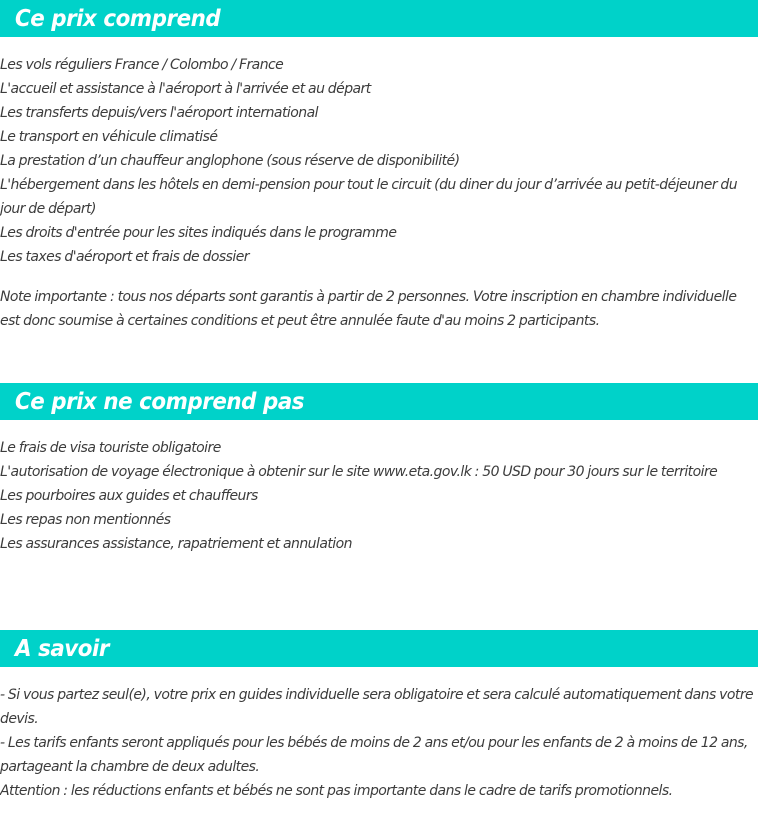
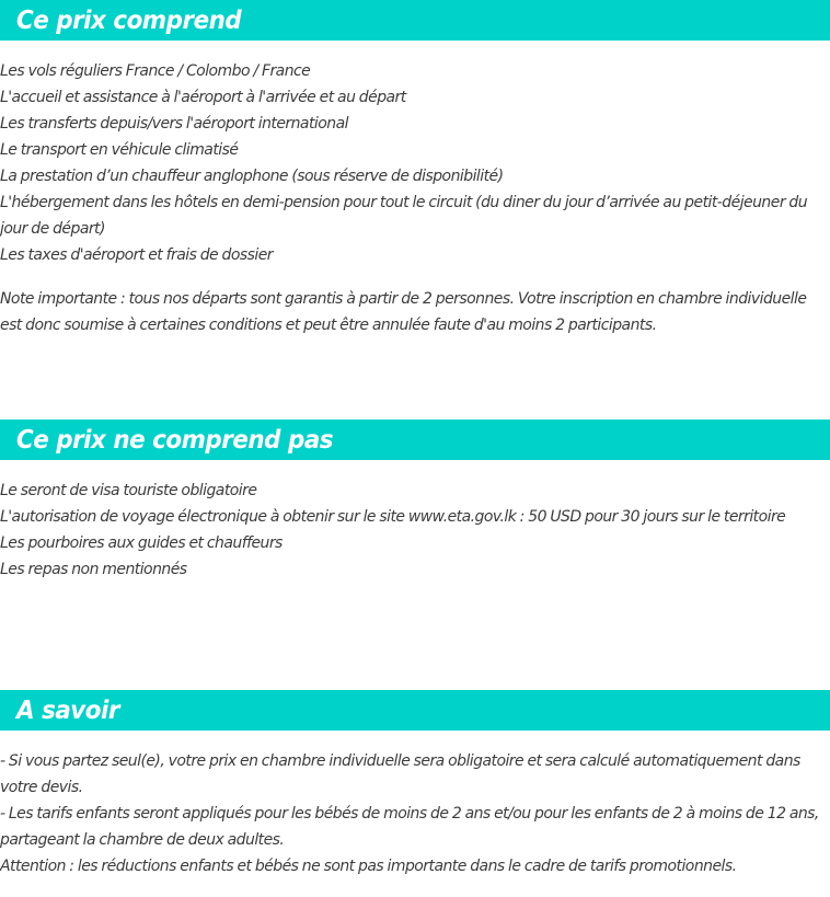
  Ce prix comprend
  Les vols réguliers France / Colombo / France
  L'accueil et assistance à l'aéroport à l'arrivée et au départ
  Les transferts depuis/vers l'aéroport international
  Le transport en véhicule climatisé
  La prestation d’un chauffeur anglophone (sous réserve de disponibilité)
  L'hébergement dans les hôtels en demi-pension pour tout le circuit (du diner du jour d’arrivée au petit-déjeuner du jour de départ)
- Les droits d'entrée pour les sites indiqués dans le programme
  Les taxes d'aéroport et frais de dossier
  Note importante : tous nos départs sont garantis à partir de 2 personnes. Votre inscription en chambre individuelle est donc soumise à certaines conditions et peut être annulée faute d'au moins 2 participants.
  Ce prix ne comprend pas
- Le frais de visa touriste obligatoire
+ Le seront de visa touriste obligatoire
  L'autorisation de voyage électronique à obtenir sur le site www.eta.gov.lk : 50 USD pour 30 jours sur le territoire
  Les pourboires aux guides et chauffeurs
  Les repas non mentionnés
- Les assurances assistance, rapatriement et annulation
  A savoir
- - Si vous partez seul(e), votre prix en guides individuelle sera obligatoire et sera calculé automatiquement dans votre devis.
+ - Si vous partez seul(e), votre prix en chambre individuelle sera obligatoire et sera calculé automatiquement dans votre devis.
  - Les tarifs enfants seront appliqués pour les bébés de moins de 2 ans et/ou pour les enfants de 2 à moins de 12 ans, partageant la chambre de deux adultes.
  Attention : les réductions enfants et bébés ne sont pas importante dans le cadre de tarifs promotionnels.
